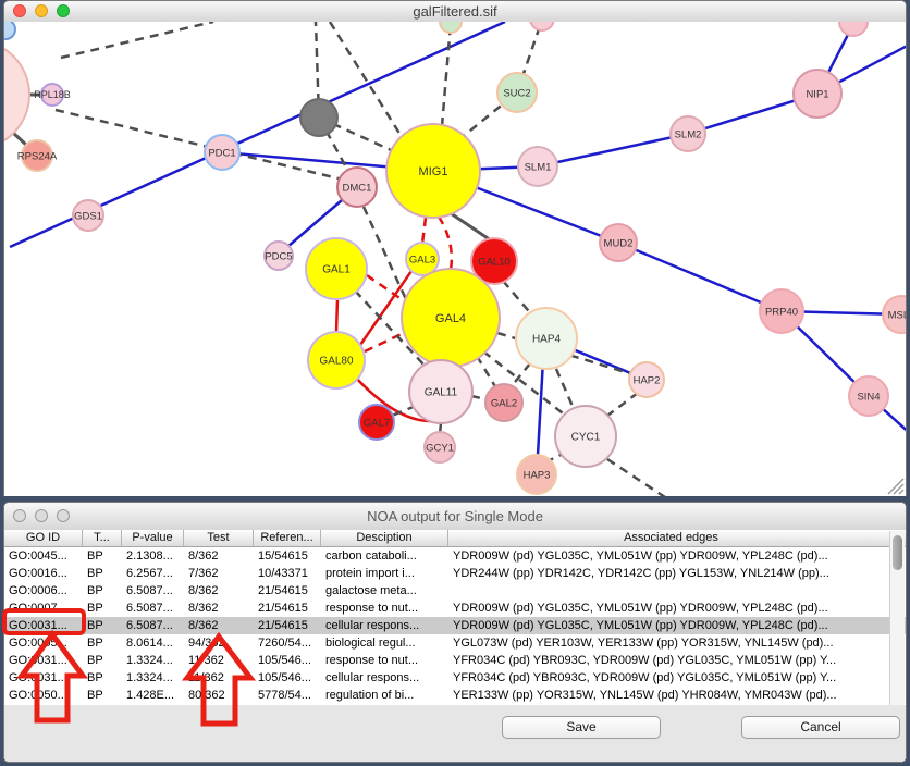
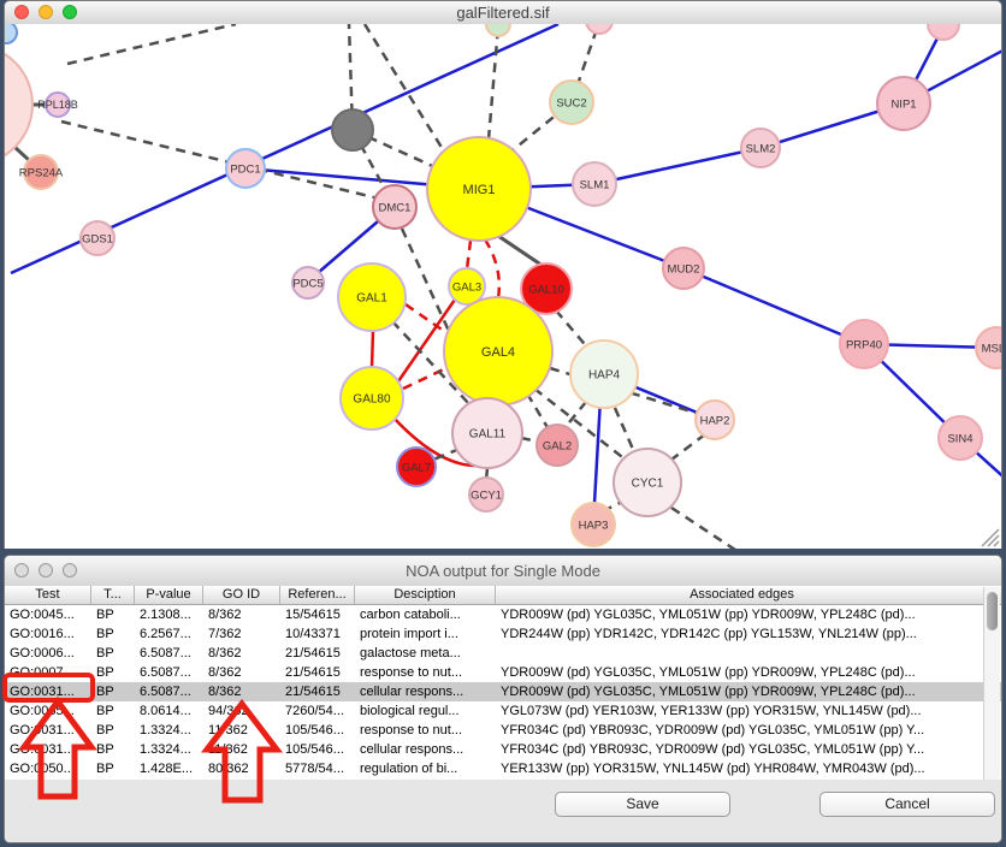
  galFiltered.sif
  RPL18B
  RPS24A
  GDS1
  PDC1
  DMC1
  MIG1
  SUC2
  SLM1
  SLM2
  NIP1
  MUD2
  PRP40
  SIN4
  PDC5
  GAL1
  GAL3
  GAL10
  GAL4
  GAL80
  HAP4
  GAL11
  GAL2
  GAL7
  GCY1
  CYC1
  HAP2
  HAP3
  NOA output for Single Mode
- GO ID
+ Test
  T...
  P-value
- Test
+ GO ID
  Referen...
  Desciption
  Associated edges
  GO:0045...
  BP
  2.1308...
  8/362
  15/54615
  carbon cataboli...
  YDR009W (pd) YGL035C, YML051W (pp) YDR009W, YPL248C (pd)...
  GO:0016...
  BP
  6.2567...
  7/362
  10/43371
  protein import i...
  YDR244W (pp) YDR142C, YDR142C (pp) YGL153W, YNL214W (pp)...
  GO:0006...
  BP
  6.5087...
  8/362
  21/54615
  galactose meta...
  BP
  6.5087...
  8/362
  21/54615
  response to nut...
  YDR009W (pd) YGL035C, YML051W (pp) YDR009W, YPL248C (pd)...
  GO:0031...
  BP
  6.5087...
  8/362
  21/54615
  cellular respons...
  YDR009W (pd) YGL035C, YML051W (pp) YDR009W, YPL248C (pd)...
  GO:005..
  BP
  8.0614...
  7260/54...
  biological regul...
  YGL073W (pd) YER103W, YER133W (pp) YOR315W, YNL145W (pd)...
  GO:031...
  BP
  1.3324...
  105/546...
  response to nut...
  YFR034C (pd) YBR093C, YDR009W (pd) YGL035C, YML051W (pp) Y...
  BP
  1.3324...
  105/546...
  cellular respons...
  YFR034C (pd) YBR093C, YDR009W (pd) YGL035C, YML051W (pp) Y...
  GO:0050..
  BP
  1.428E...
  80362
  5778/54...
  regulation of bi...
  YER133W (pp) YOR315W, YNL145W (pd) YHR084W, YMR043W (pd)...
  Save
  Cancel
